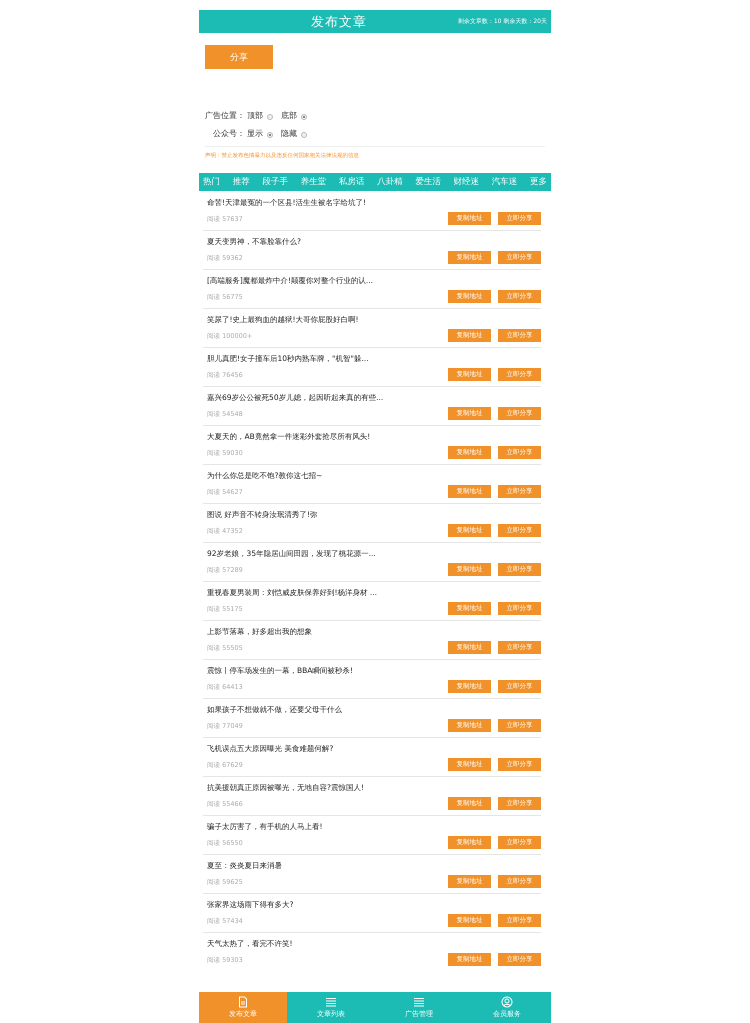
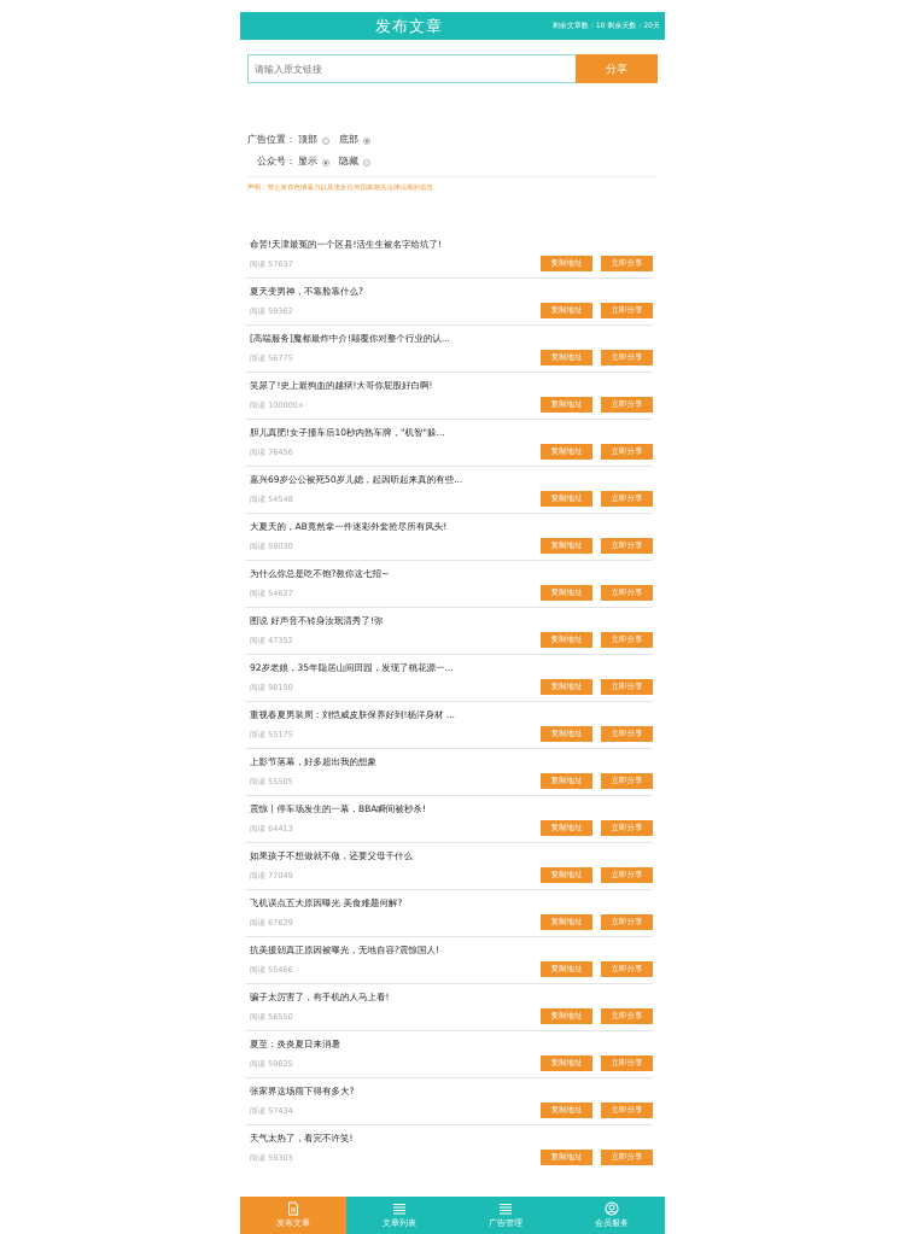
  发布文章
+ 请输入原文链接
  分享
  广告位置：
  顶部
  底部
  公众号：
  显示
  隐藏
- 热门
- 推荐
- 段子手
- 养生堂
- 私房话
- 八卦精
- 爱生活
- 财经迷
- 汽车迷
- 更多
  命苦!天津最冤的一个区县!活生生被名字给坑了!
  阅读 57637
  复制地址
  立即分享
  夏天变男神，不靠脸靠什么?
  阅读 59362
  复制地址
  立即分享
  [高端服务]魔都最炸中介!颠覆你对整个行业的认...
  阅读 56775
  复制地址
  立即分享
  笑尿了!史上最狗血的越狱!大哥你屁股好白啊!
  阅读 100000+
  复制地址
  立即分享
  胆儿真肥!女子撞车后10秒内熟车牌，"机智"躲...
  阅读 76456
  复制地址
  立即分享
  嘉兴69岁公公被死50岁儿媳，起因听起来真的有些...
  阅读 54548
  复制地址
  立即分享
  大夏天的，AB竟然拿一件迷彩外套抢尽所有风头!
  阅读 59030
  复制地址
  立即分享
  为什么你总是吃不饱?教你这七招~
  阅读 54627
  复制地址
  立即分享
  图说 好声音不转身汝珉清秀了!弥
  阅读 47352
  复制地址
  立即分享
  92岁老娘，35年隐居山间田园，发现了桃花源一...
- 阅读 57289
+ 阅读 98150
  复制地址
  立即分享
  重视春夏男装周：刘恺威皮肤保养好到!杨洋身材 ...
  阅读 55175
  复制地址
  立即分享
  上影节落幕，好多超出我的想象
  阅读 55505
  复制地址
  立即分享
  震惊丨停车场发生的一幕，BBA瞬间被秒杀!
  阅读 64413
  复制地址
  立即分享
  如果孩子不想做就不做，还要父母干什么
  阅读 77049
  复制地址
  立即分享
  飞机误点五大原因曝光 美食难题何解?
  阅读 67629
  复制地址
  立即分享
  抗美援朝真正原因被曝光，无地自容?震惊国人!
  阅读 55466
  复制地址
  立即分享
  骗子太厉害了，有手机的人马上看!
  阅读 56550
  复制地址
  立即分享
  夏至：炎炎夏日来消暑
  阅读 59625
  复制地址
  立即分享
  张家界这场雨下得有多大?
  阅读 57434
  复制地址
  立即分享
  天气太热了，看完不许笑!
  阅读 59303
  复制地址
  立即分享
  发布文章
  文章列表
  广告管理
  会员服务
